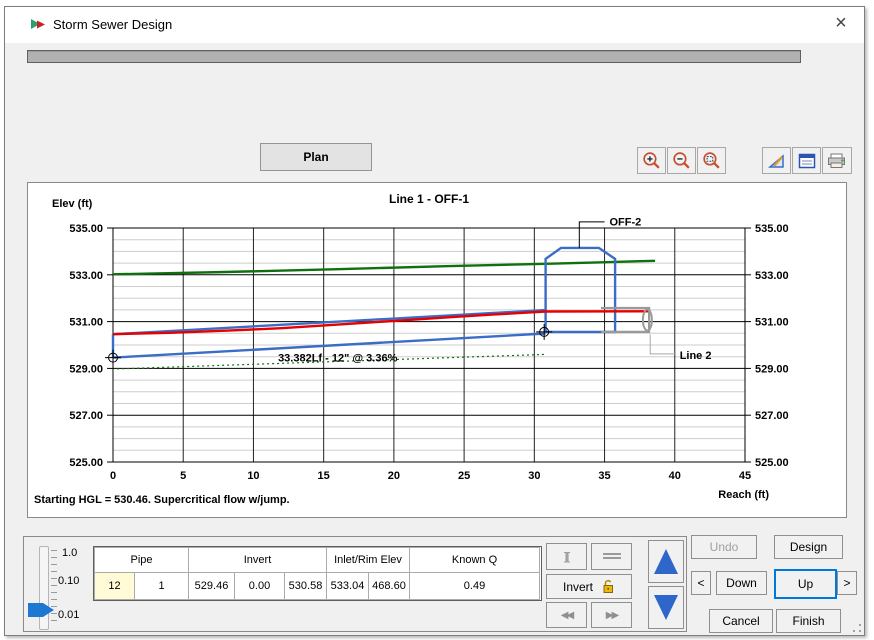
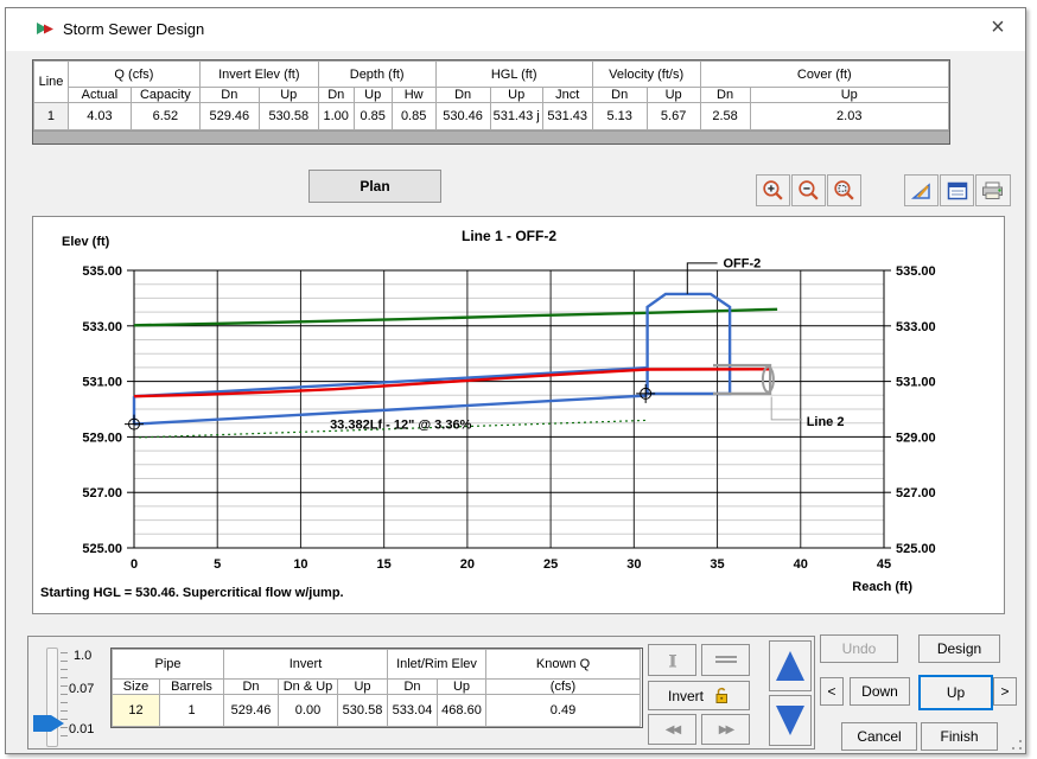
  Storm Sewer Design
  ×
+ Line	Q (cfs)	Invert Elev (ft)	Depth (ft)	HGL (ft)	Velocity (ft/s)	Cover (ft)
+ Actual	Capacity	Dn	Up	Dn	Up	Hw	Dn	Up	Jnct	Dn	Up	Dn	Up
+ 1	4.03	6.52	529.46	530.58	1.00	0.85	0.85	530.46	531.43 j	531.43	5.13	5.67	2.58	2.03
  Plan
  0
  5
  10
  15
  20
  25
  30
  35
  40
  45
  525.00
  525.00
  527.00
  527.00
  529.00
  529.00
  531.00
  531.00
  533.00
  533.00
  535.00
  535.00
  OFF-2
  33.382Lf - 12" @ 3.36%
  Line 2
- Line 1 - OFF-1
+ Line 1 - OFF-2
  Elev (ft)
  Reach (ft)
  Starting HGL = 530.46. Supercritical flow w/jump.
  1.0
- 0.10
+ 0.07
  0.01
  Pipe	Invert	Inlet/Rim Elev	Known Q
+ Size	Barrels	Dn	Dn & Up	Up	Dn	Up	(cfs)
  12	1	529.46	0.00	530.58	533.04	468.60	0.49
  ][
  Invert
  ◀◀
  ▶▶
  Undo
  Design
  <
  Down
  Up
  >
  Cancel
  Finish
